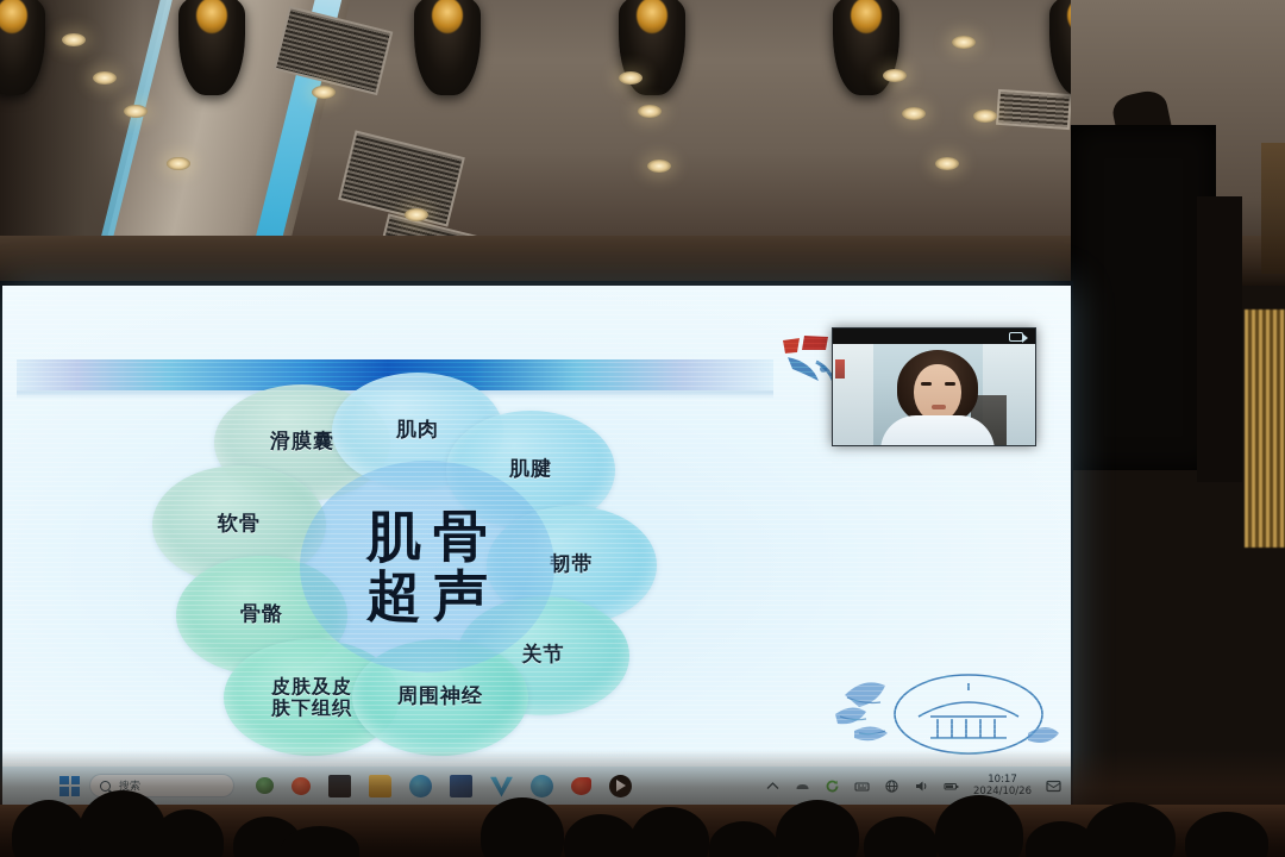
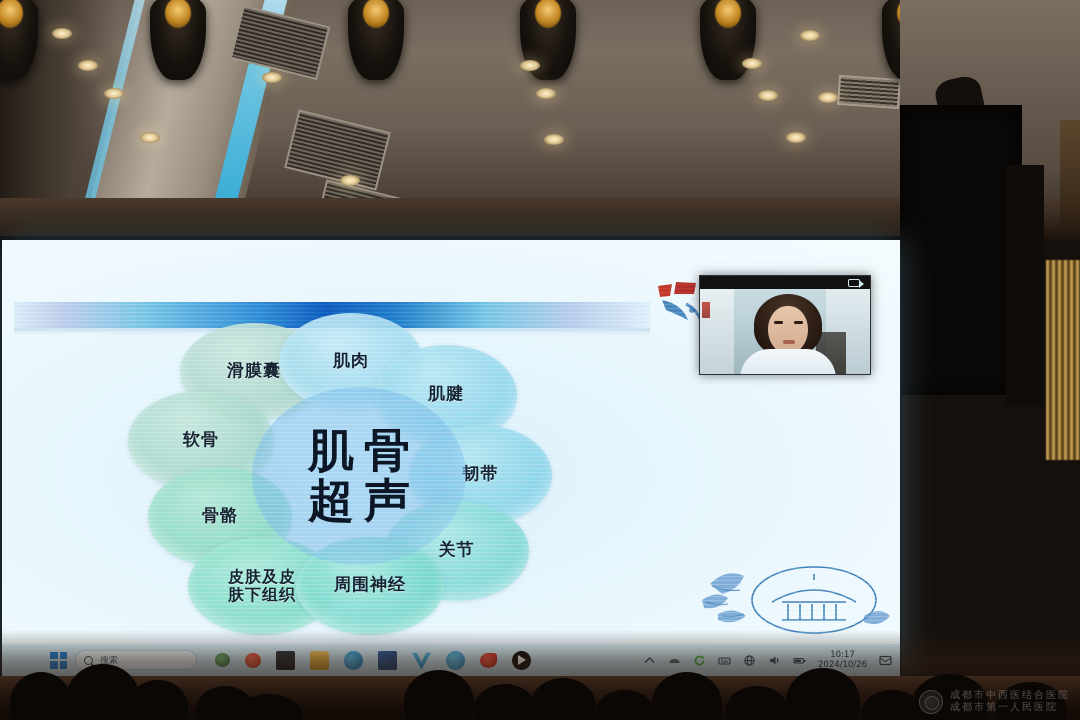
+ 成都市中西医结合医院
+ 成都市第一人民医院
